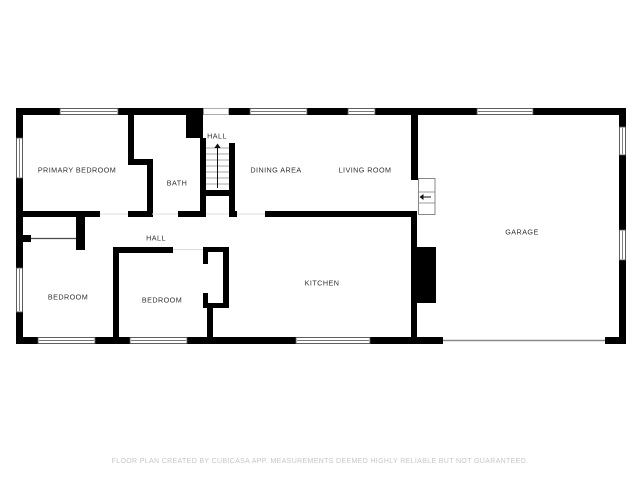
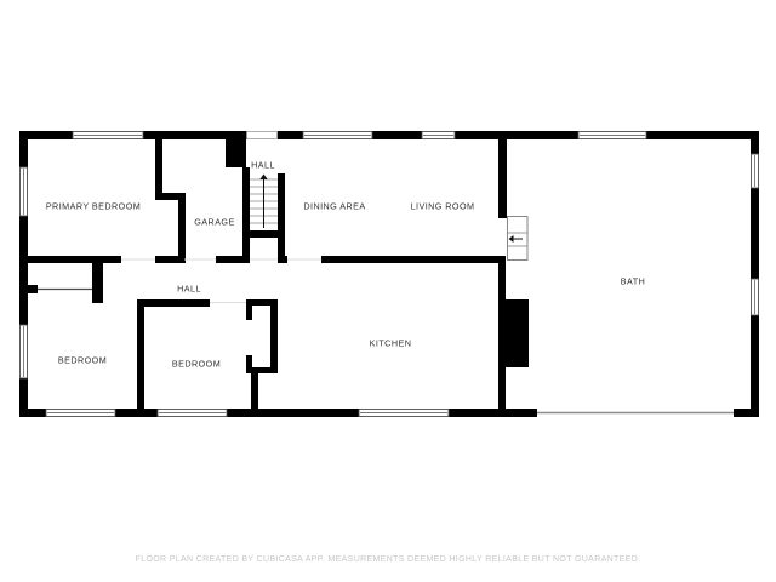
  PRIMARY BEDROOM
- BATH
+ GARAGE
  HALL
  DINING AREA
  LIVING ROOM
- GARAGE
+ BATH
  HALL
  BEDROOM
  BEDROOM
  KITCHEN
